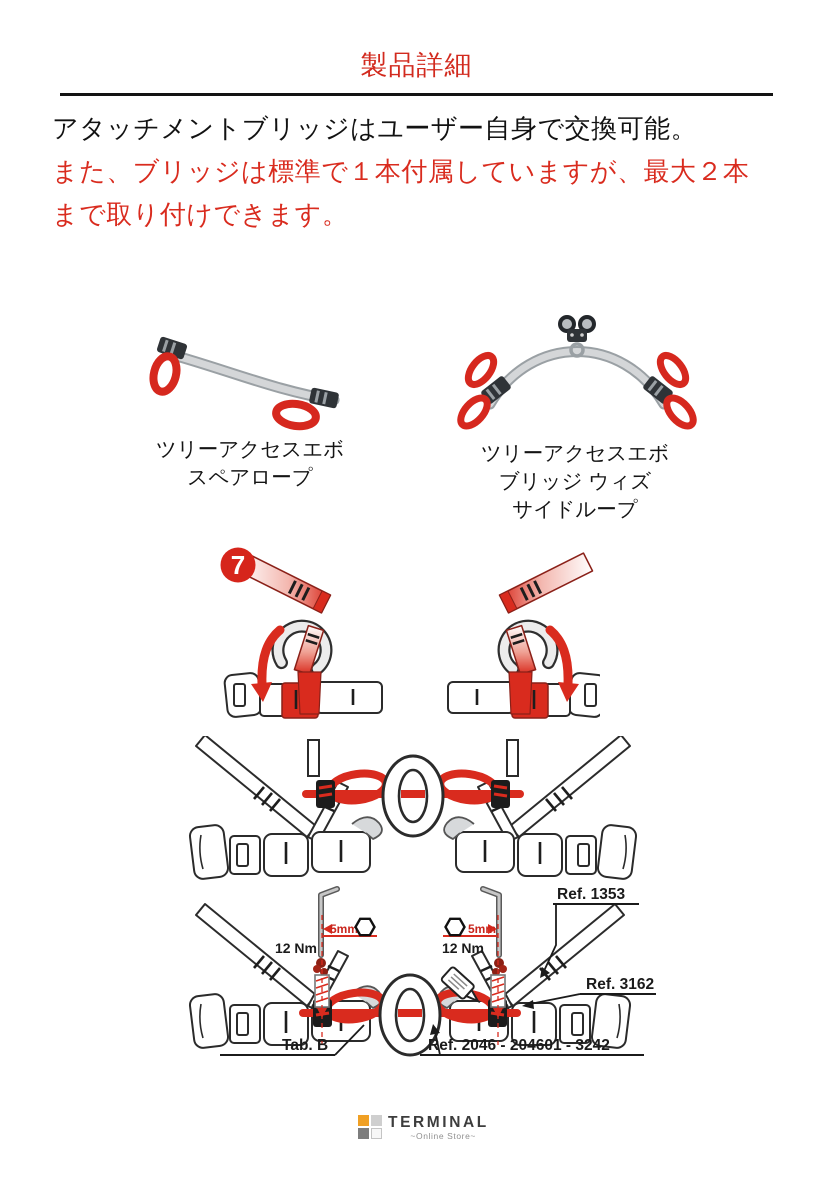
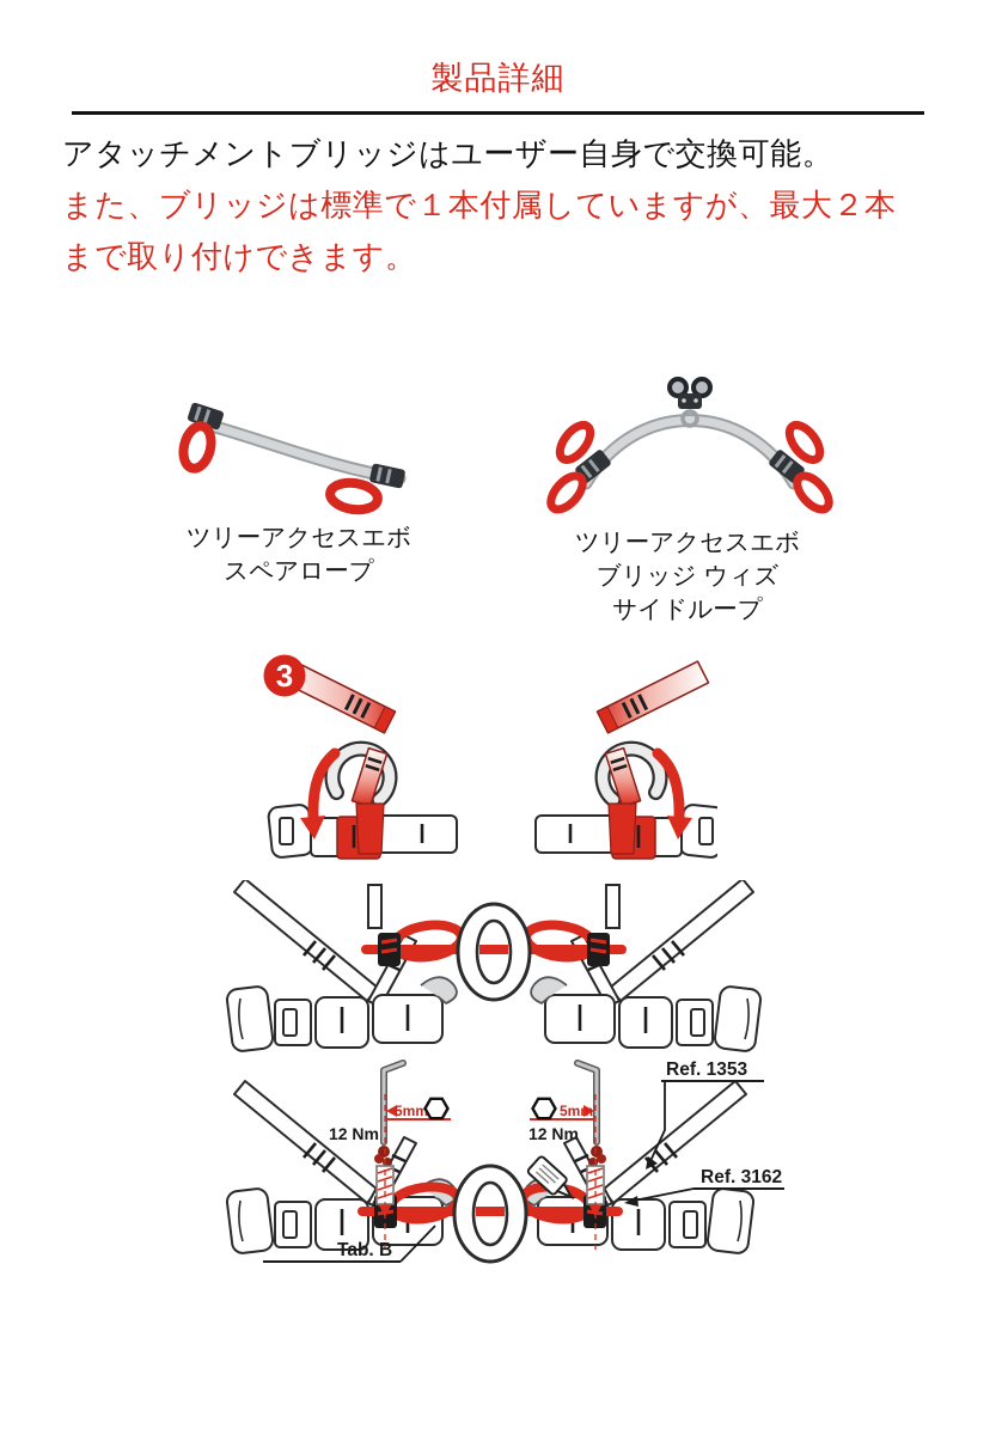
  製品詳細
  アタッチメントブリッジはユーザー自身で交換可能。
  また、ブリッジは標準で１本付属していますが、最大２本
  まで取り付けできます。
  ツリーアクセスエボ
  スペアロープ
  ツリーアクセスエボ
  ブリッジ ウィズ
  サイドループ
- 7
+ 3
  5mm
  12 Nm
  5mm
  12 Nm
  Ref. 1353
  Ref. 3162
  Tab. B
- Ref. 2046 - 204601 - 3242
- TERMINAL
- ~Online Store~
